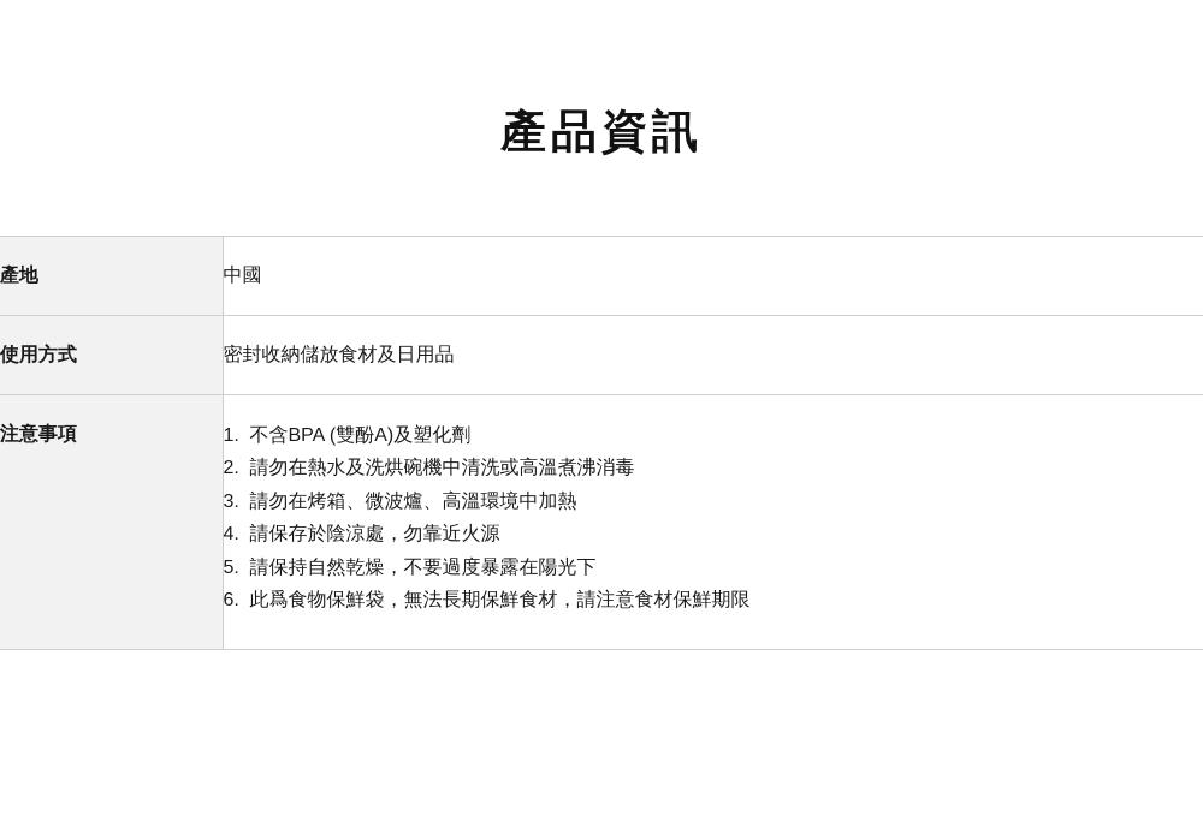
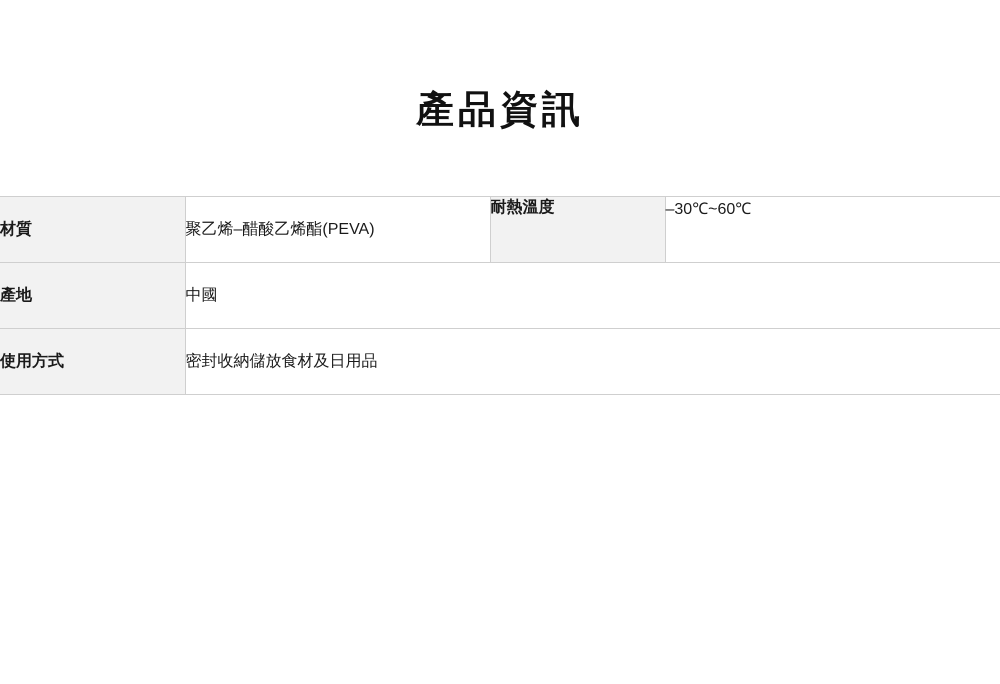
  產品資訊
+ 材質	聚乙烯–醋酸乙烯酯(PEVA)	耐熱溫度	–30℃~60℃
  產地	中國
  使用方式	密封收納儲放食材及日用品
- 注意事項	1. 不含BPA (雙酚A)及塑化劑 2. 請勿在熱水及洗烘碗機中清洗或高溫煮沸消毒 3. 請勿在烤箱、微波爐、高溫環境中加熱 4. 請保存於陰涼處，勿靠近火源 5. 請保持自然乾燥，不要過度暴露在陽光下 6. 此爲食物保鮮袋，無法長期保鮮食材，請注意食材保鮮期限
